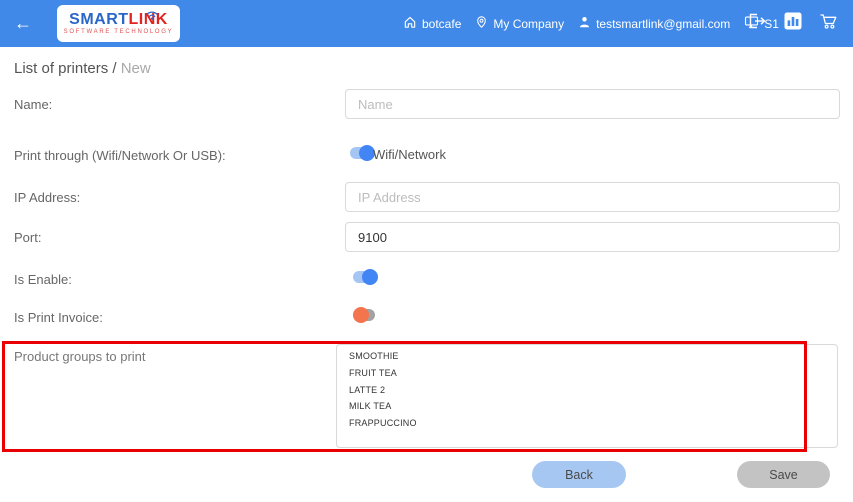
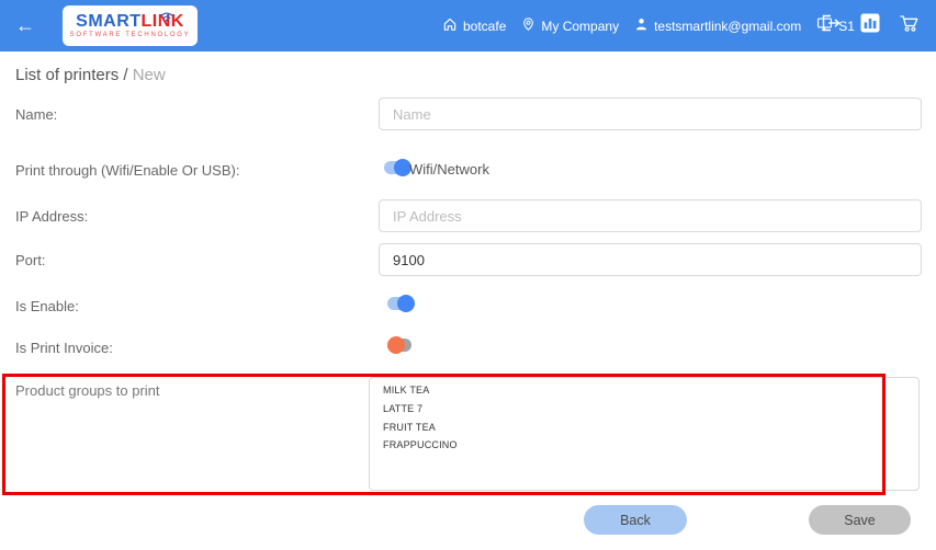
  ←
  SMARTLINK
  botcafe
  My Company
  testsmartlink@gmail.com
  S1
  List of printers / New
  Name:
  Name
- Print through (Wifi/Network Or USB):
+ Print through (Wifi/Enable Or USB):
  Wifi/Network
  IP Address:
  IP Address
  Port:
  9100
  Is Enable:
  Is Print Invoice:
  Product groups to print
- SMOOTHIE
- FRUIT TEA
+ MILK TEA
- LATTE 2
+ LATTE 7
- MILK TEA
+ FRUIT TEA
  FRAPPUCCINO
  Back
  Save
